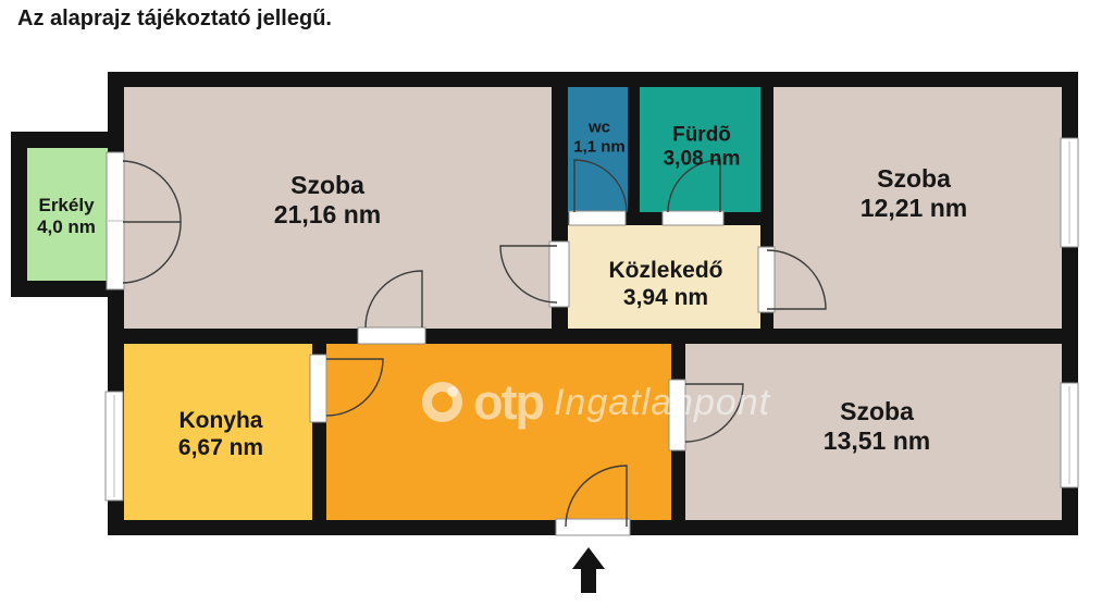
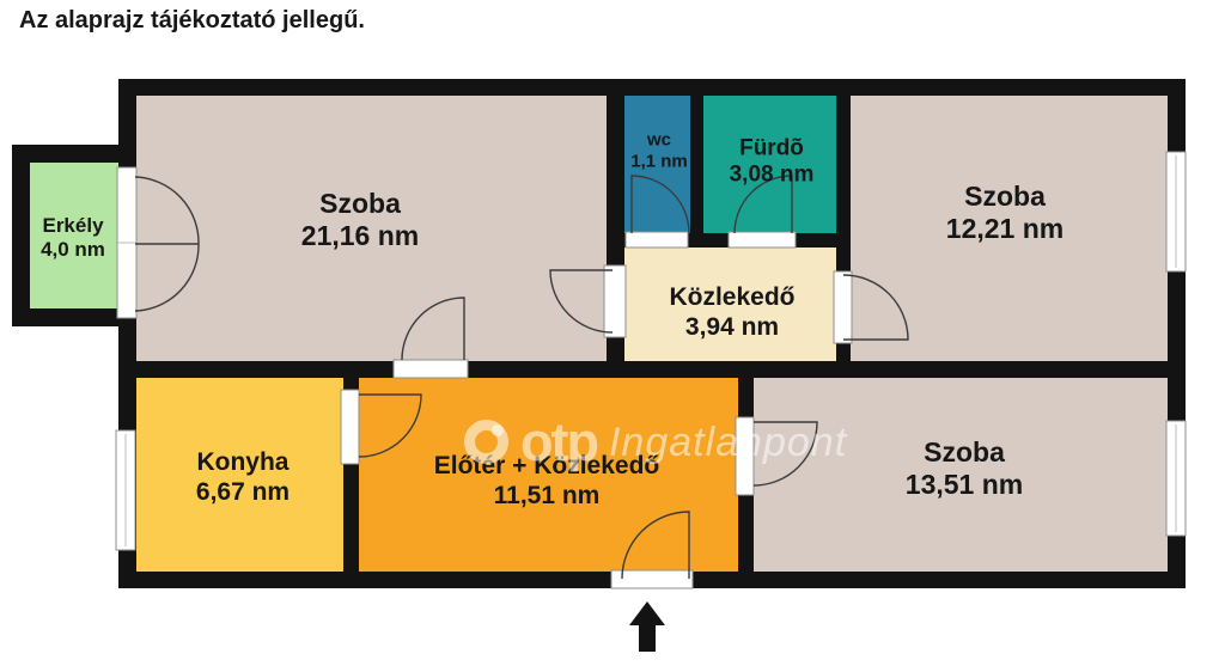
  Az alaprajz tájékoztató jellegű.
  Erkély
  4,0 nm
  Szoba
  21,16 nm
  wc
  1,1 nm
  Fürdõ
  3,08 nm
  Szoba
  12,21 nm
  Közlekedő
  3,94 nm
  Konyha
  6,67 nm
+ Előtér + Közlekedő
+ 11,51 nm
  Szoba
  13,51 nm
  otp
  Ingatlanpont
